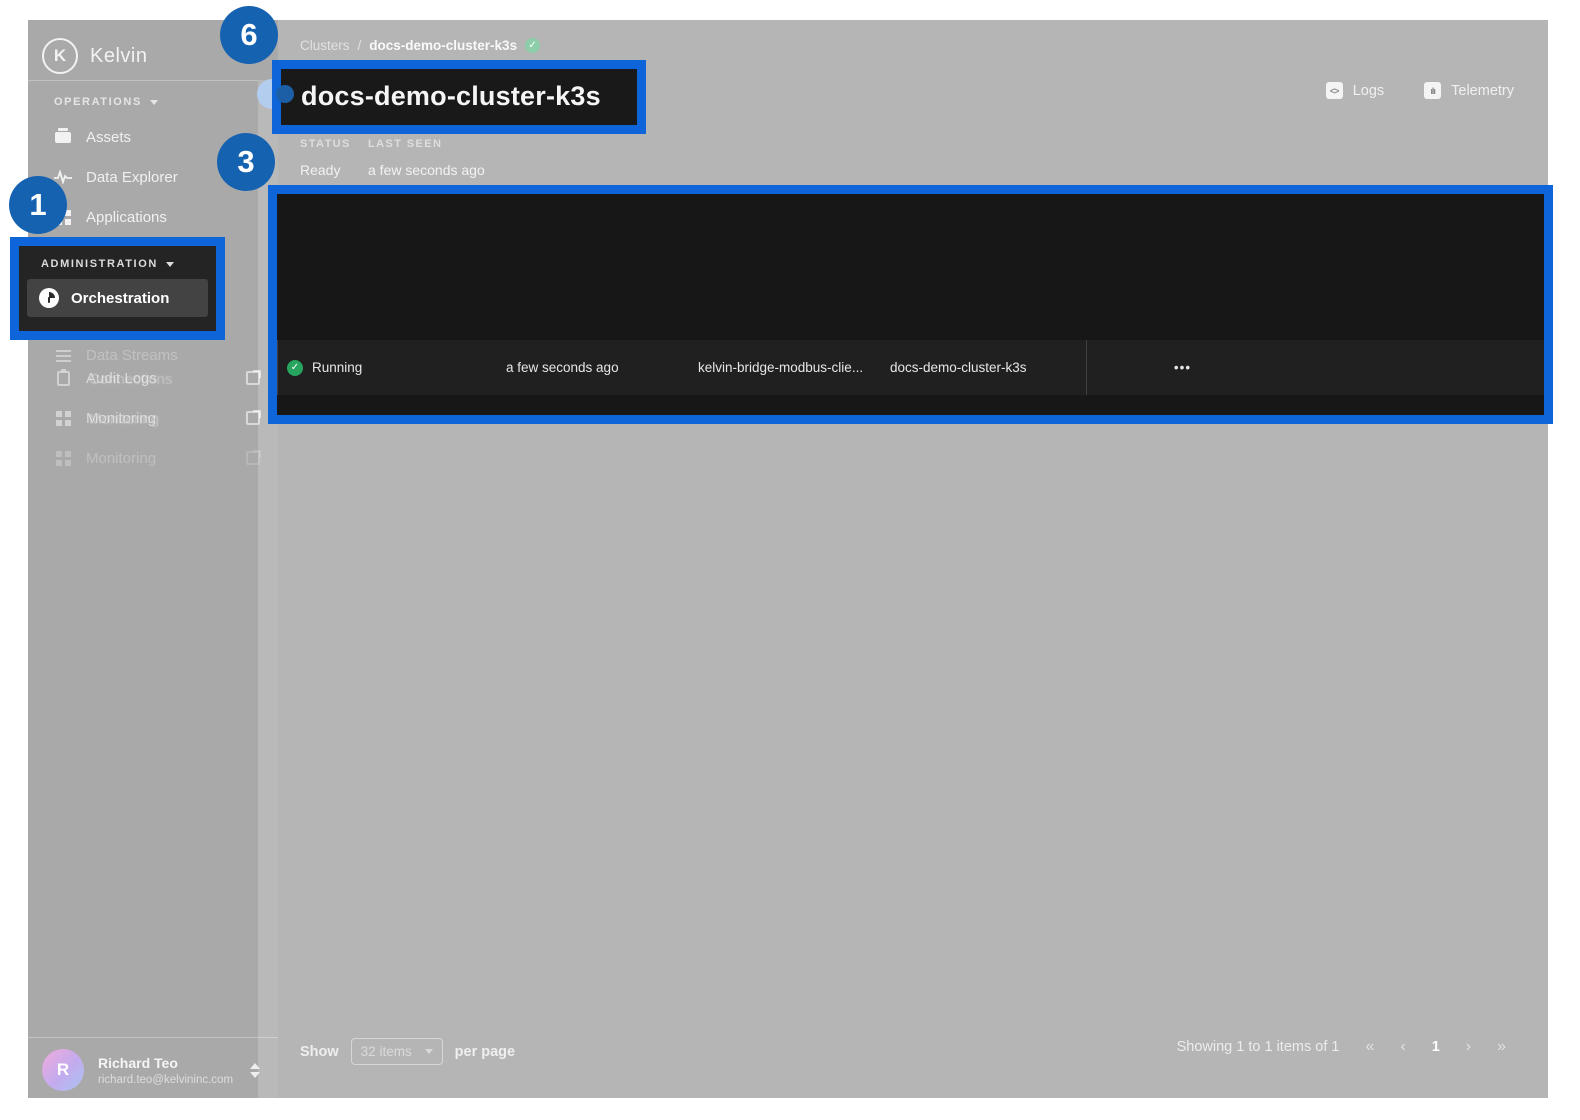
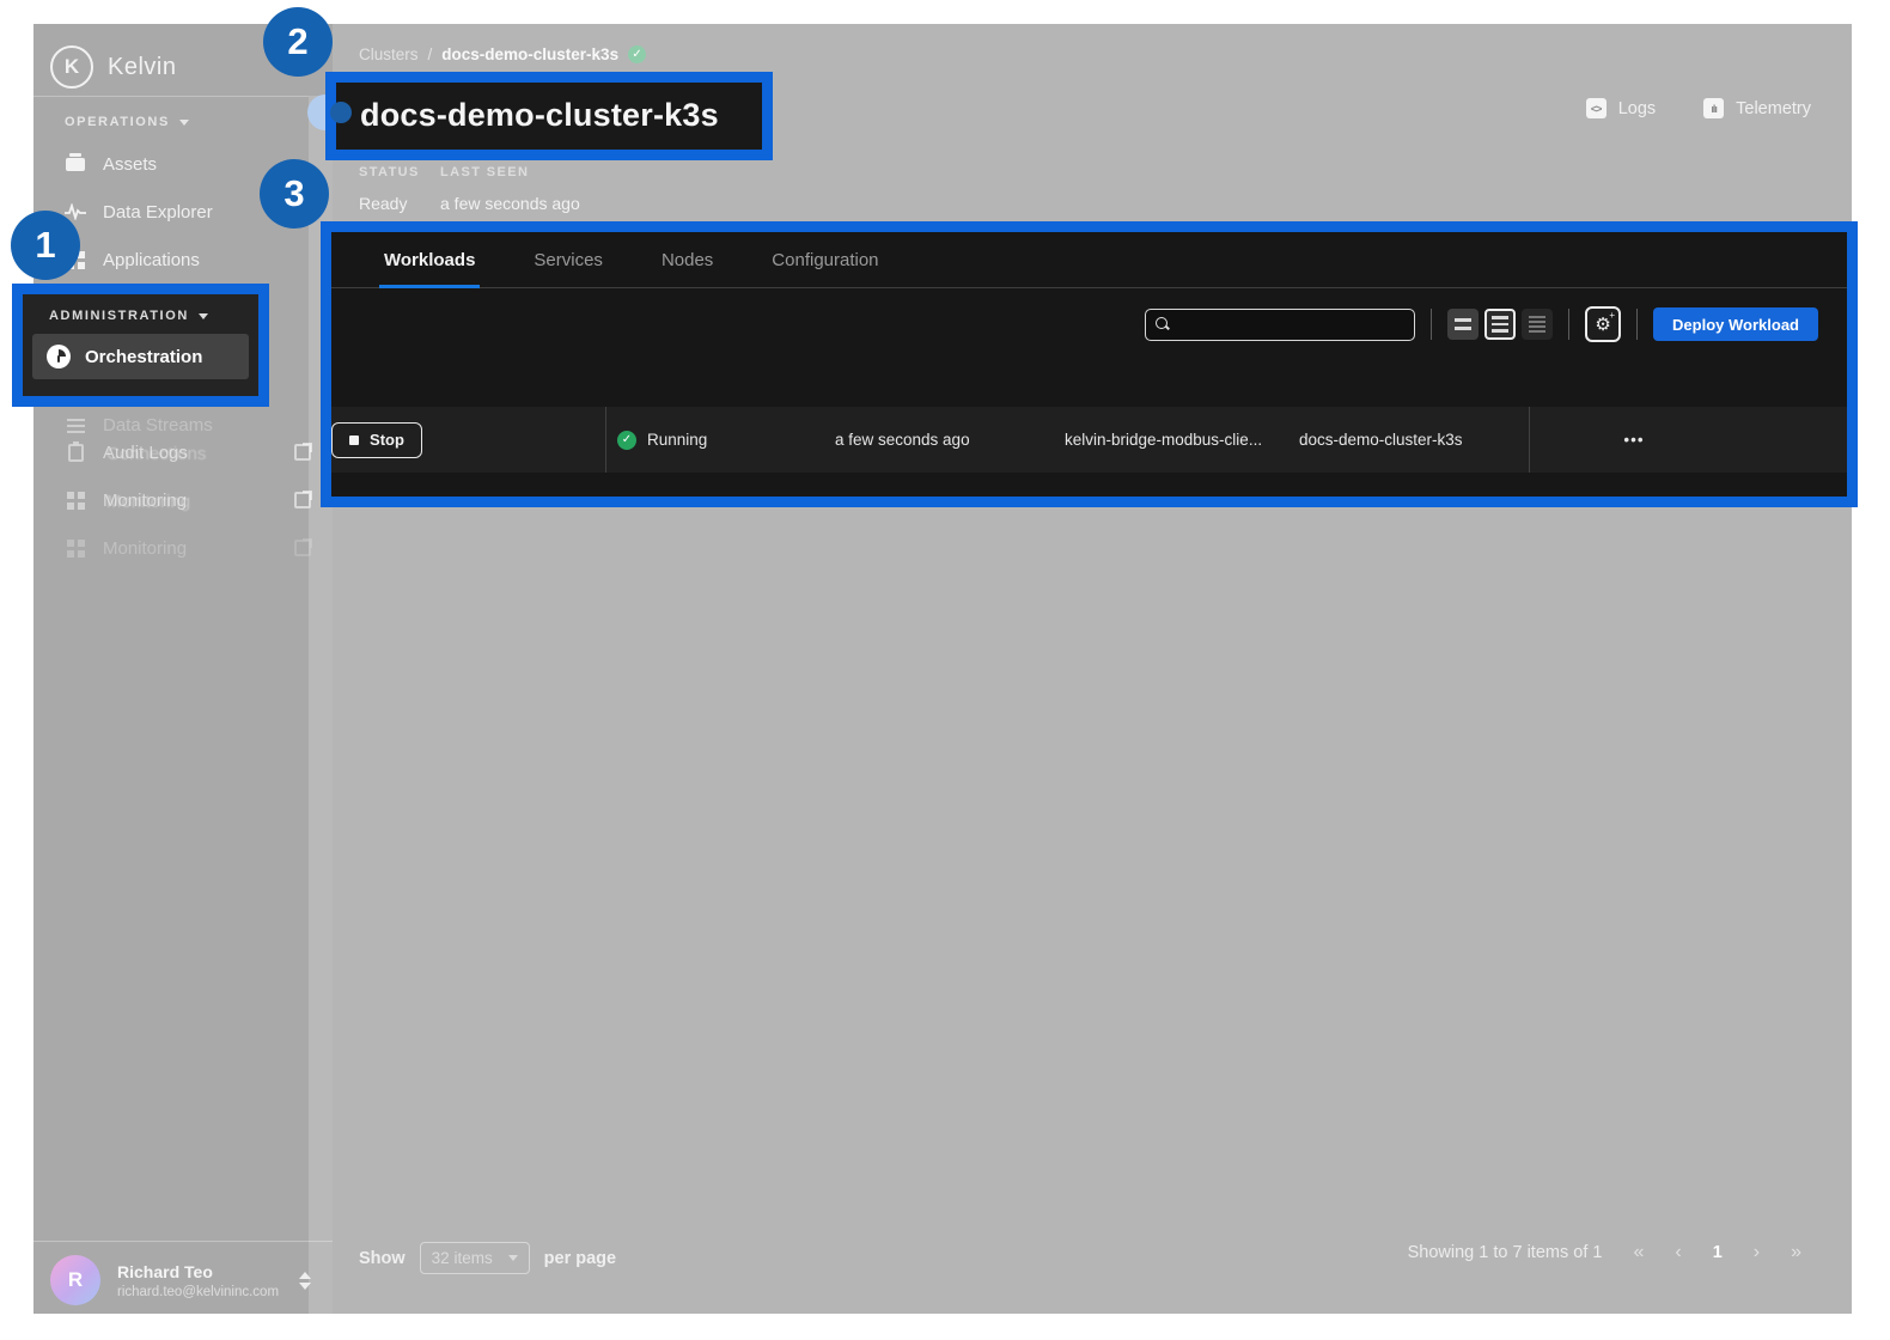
  K
  Kelvin
  OPERATIONS
  Assets
  Data Explorer
  Applications
  Data Streams
  Audit Logs
  Connections
  Monitoring
  R
  Richard Teo
  richard.teo@kelvininc.com
  Clusters
  /
  docs-demo-cluster-k3s
  ✓
  <>
  Logs
  ılı
  Telemetry
  STATUS
  LAST SEEN
  Ready
  a few seconds ago
  Show
  32 items
  per page
- Showing 1 to 1 items of 1
+ Showing 1 to 7 items of 1
  «
  ‹
  1
  ›
  »
  ADMINISTRATION
  Orchestration
  docs-demo-cluster-k3s
+ Workloads
+ Services
+ Nodes
+ Configuration
+ ⚙
+ +
+ Deploy Workload
+ Stop
  ✓
  Running
  a few seconds ago
  kelvin-bridge-modbus-clie...
  docs-demo-cluster-k3s
  •••
  1
- 6
+ 2
  3
